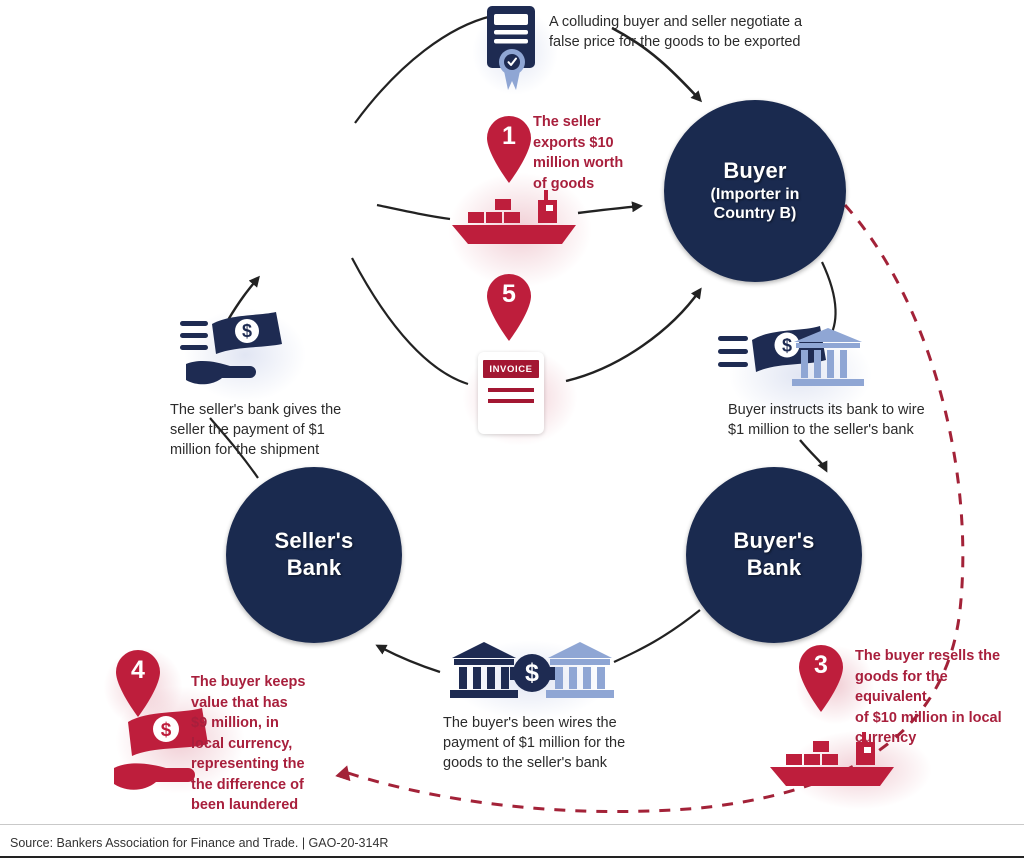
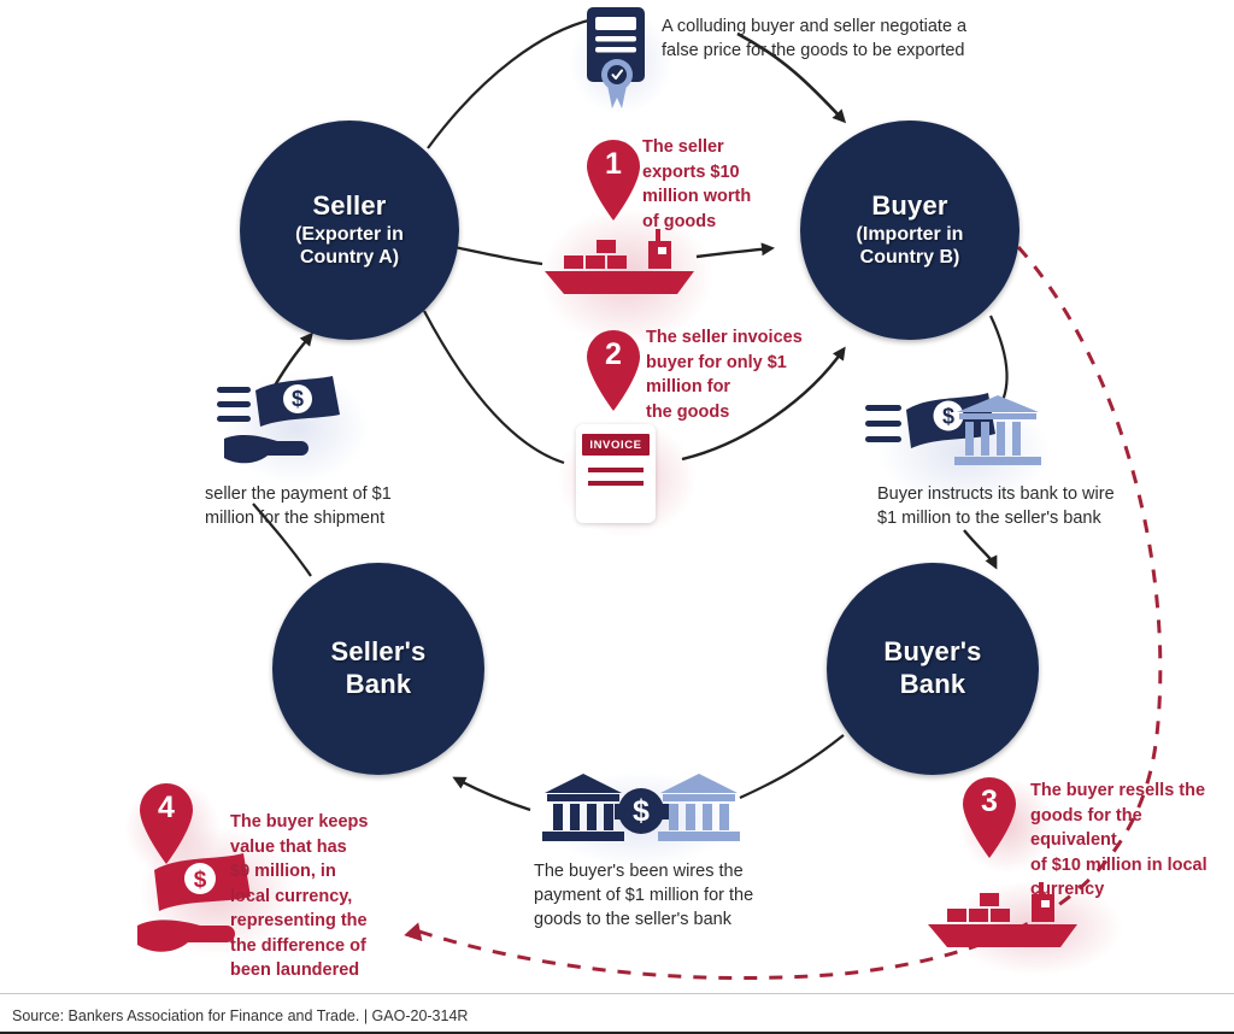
+ Seller
+ (Exporter in
+ Country A)
  Buyer
  (Importer in
  Country B)
  Seller's
  Bank
  Buyer's
  Bank
  A colluding buyer and seller negotiate a
  false price for the goods to be exported
  1
  The seller
  exports $10
  million worth
  of goods
- 5
+ 2
+ The seller invoices
+ buyer for only $1
+ million for
+ the goods
  INVOICE
  $
- The seller's bank gives the
  seller the payment of $1
  million for the shipment
  $
  Buyer instructs its bank to wire
  $1 million to the seller's bank
  $
  The buyer's been wires the
  payment of $1 million for the
  goods to the seller's bank
  3
  The buyer resells the
  goods for the equivalent
  of $10 million in local
  currency
  4
  $
  The buyer keeps
  value that has
  $9 million, in
  local currency,
  representing the
  the difference of
  been laundered
  Source: Bankers Association for Finance and Trade. | GAO-20-314R
